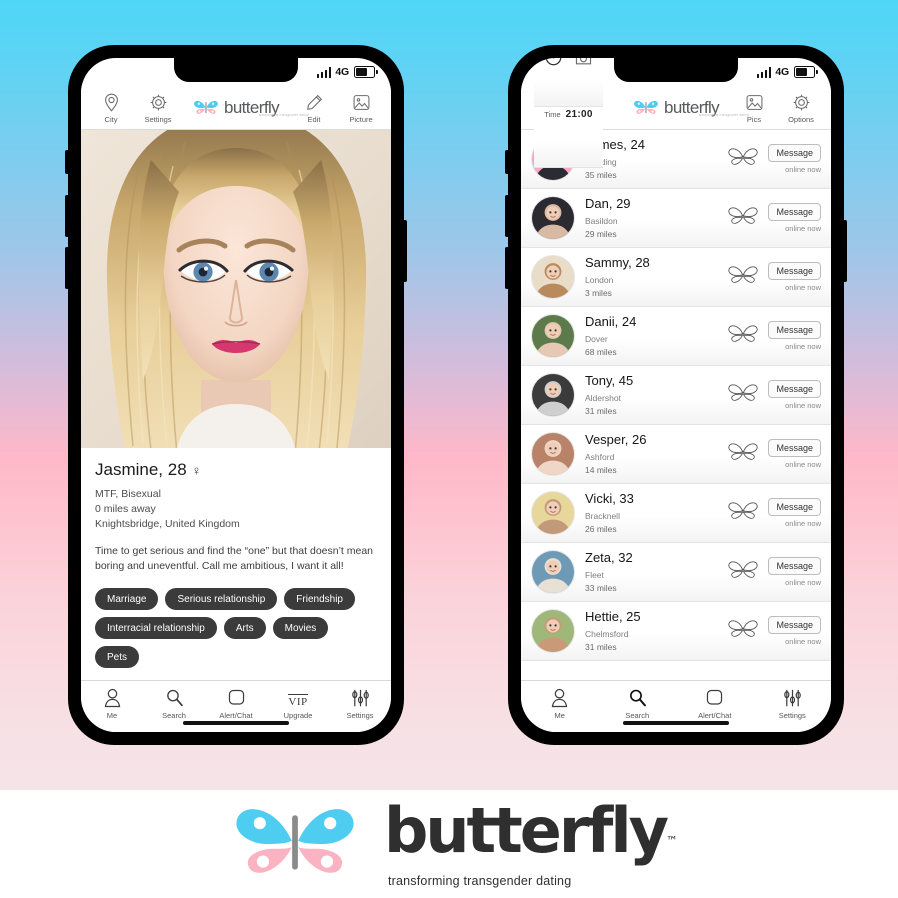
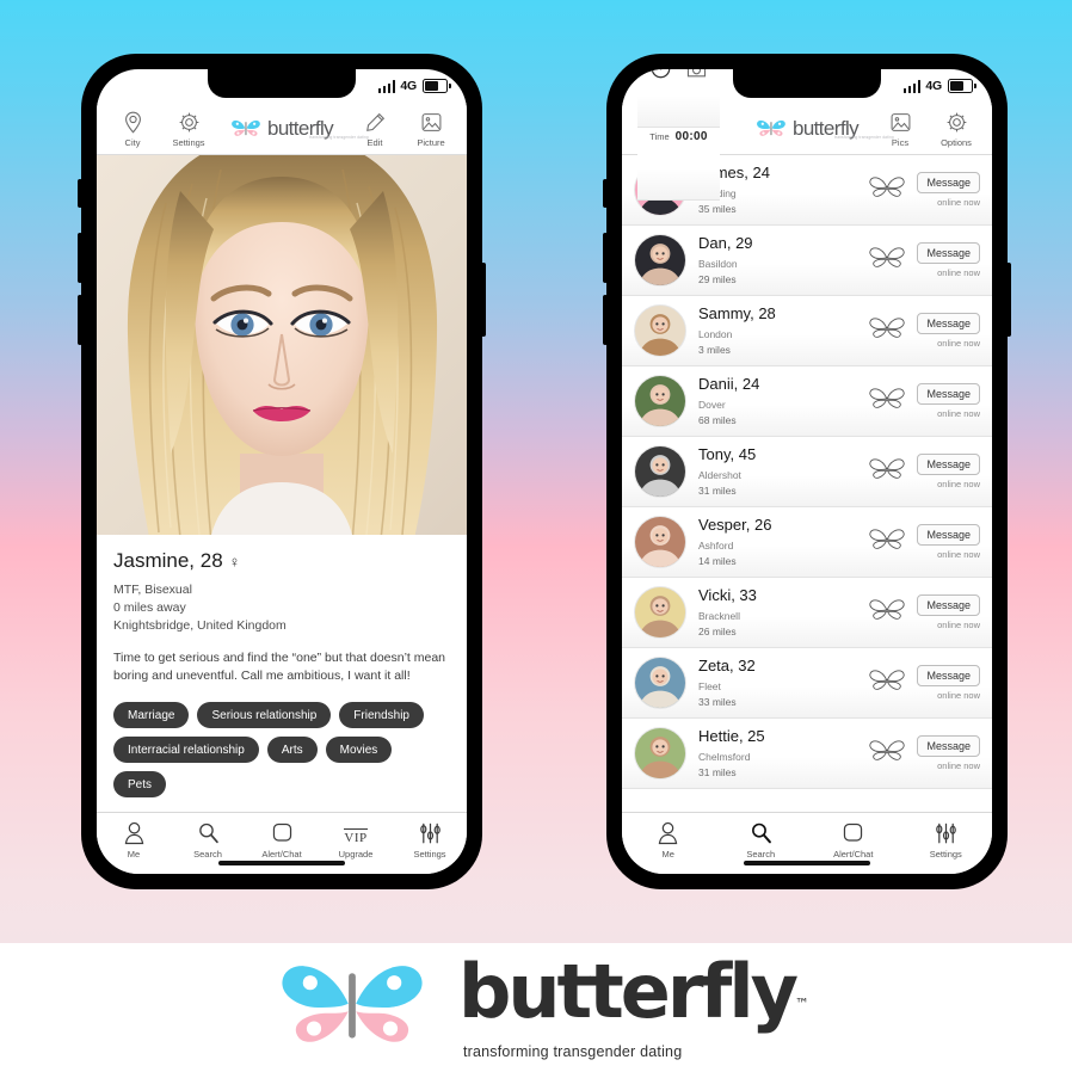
  4G
  City
  Settings
  butterfly
  Edit
  Picture
  Jasmine, 28
  ♀
  MTF, Bisexual
  0 miles away
  Knightsbridge, United Kingdom
  Time to get serious and find the “one” but that doesn’t mean boring and uneventful. Call me ambitious, I want it all!
  Marriage
  Serious relationship
  Friendship
  Interracial relationship
  Arts
  Movies
  Pets
  Me
  Search
  Alert/Chat
  VIP
  Upgrade
  Settings
  4G
  Time
- 21:00
+ 00:00
  butterfly
  Pics
  Options
  mes, 24
  35 miles
  Message
  online now
  Dan, 29
  Basildon
  29 miles
  Message
  online now
  Sammy, 28
  London
  3 miles
  Message
  online now
  Danii, 24
  Dover
  68 miles
  Message
  online now
  Tony, 45
  Aldershot
  31 miles
  Message
  online now
  Vesper, 26
  Ashford
  14 miles
  Message
  online now
  Vicki, 33
  Bracknell
  26 miles
  Message
  online now
  Zeta, 32
  Fleet
  33 miles
  Message
  online now
  Hettie, 25
  Chelmsford
  31 miles
  Message
  online now
  Me
  Search
  Alert/Chat
  Settings
  butterfly™
  transforming transgender dating
